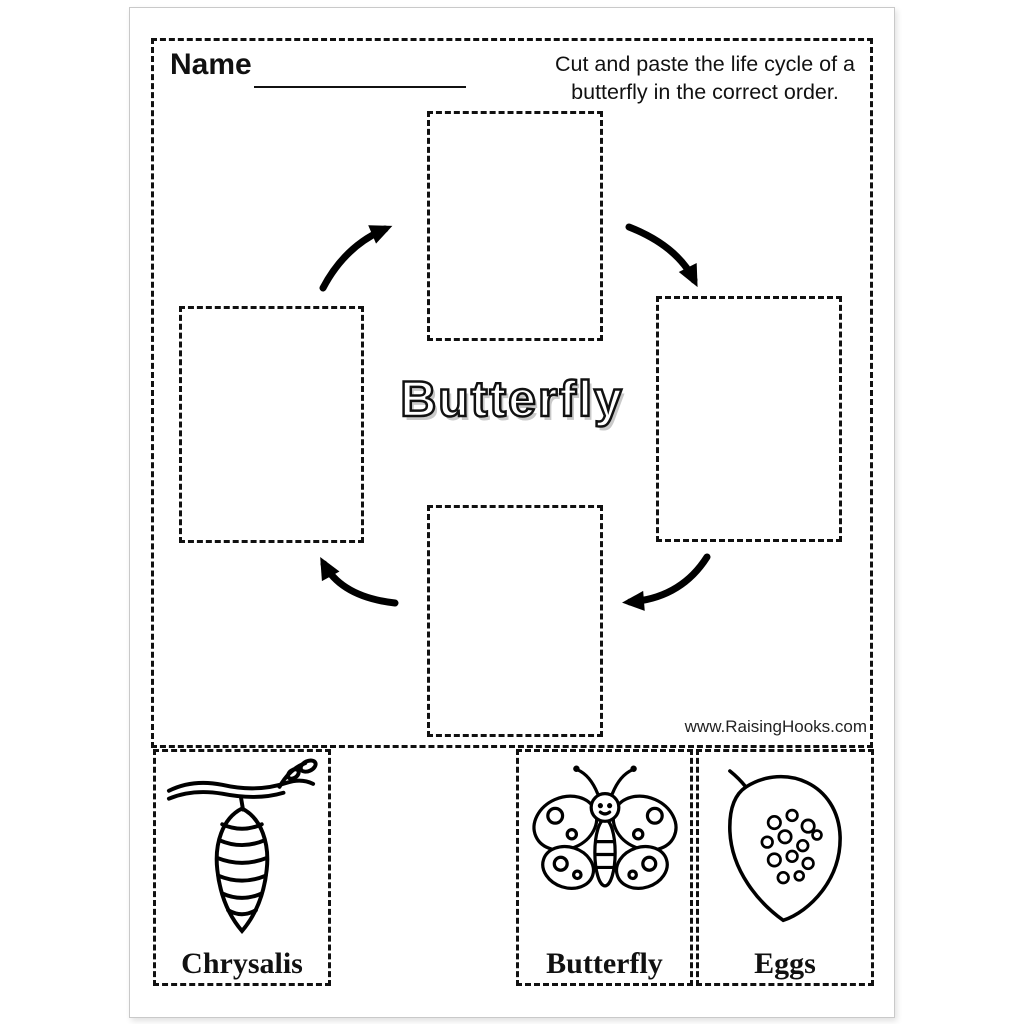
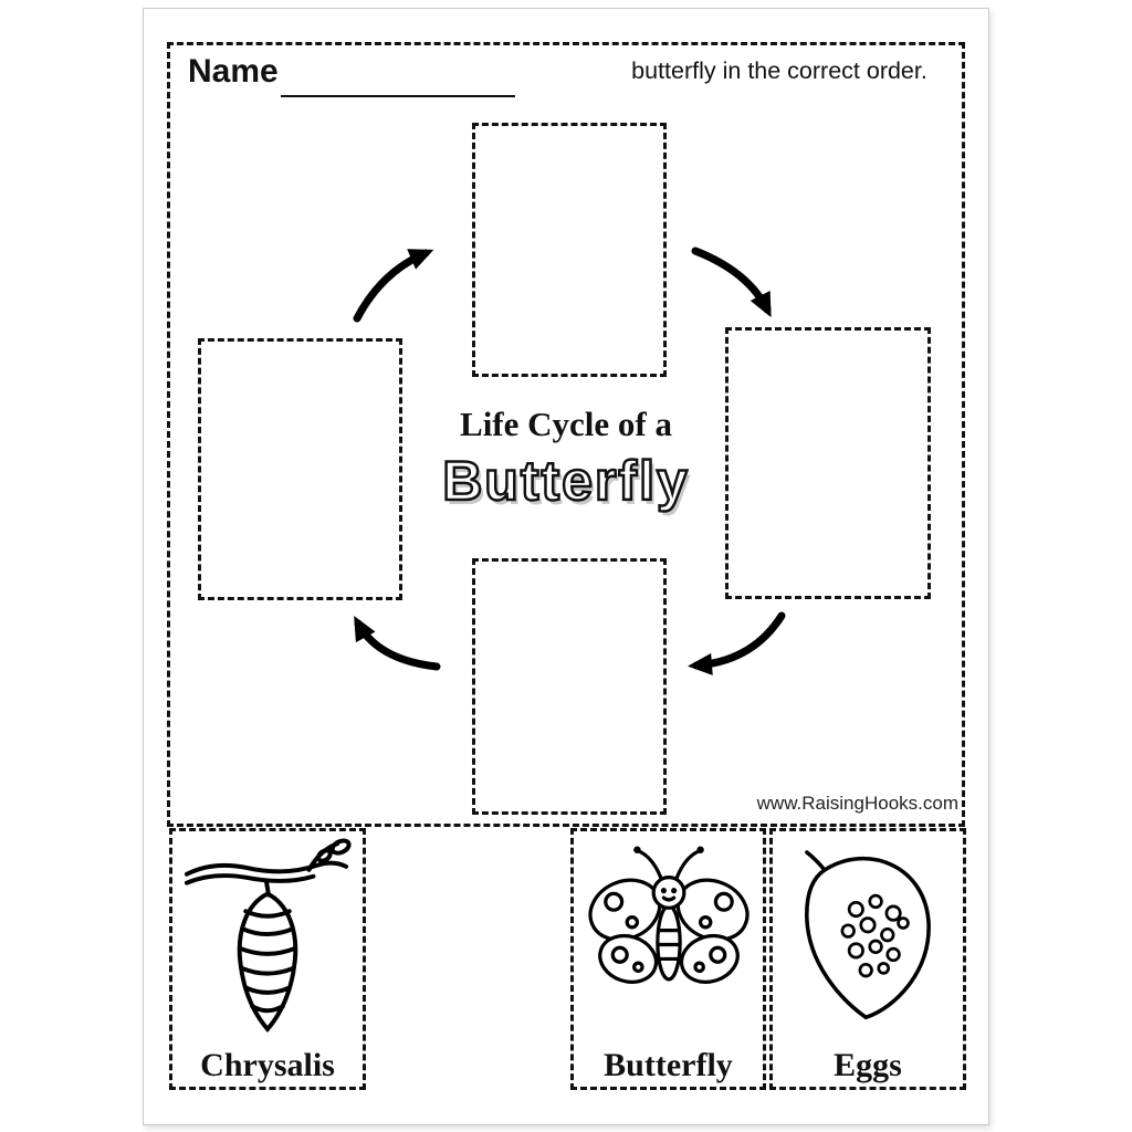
  Name
- Cut and paste the life cycle of a
  butterfly in the correct order.
+ Life Cycle of a
  Butterfly
  www.RaisingHooks.com
  Chrysalis
  Butterfly
  Eggs
